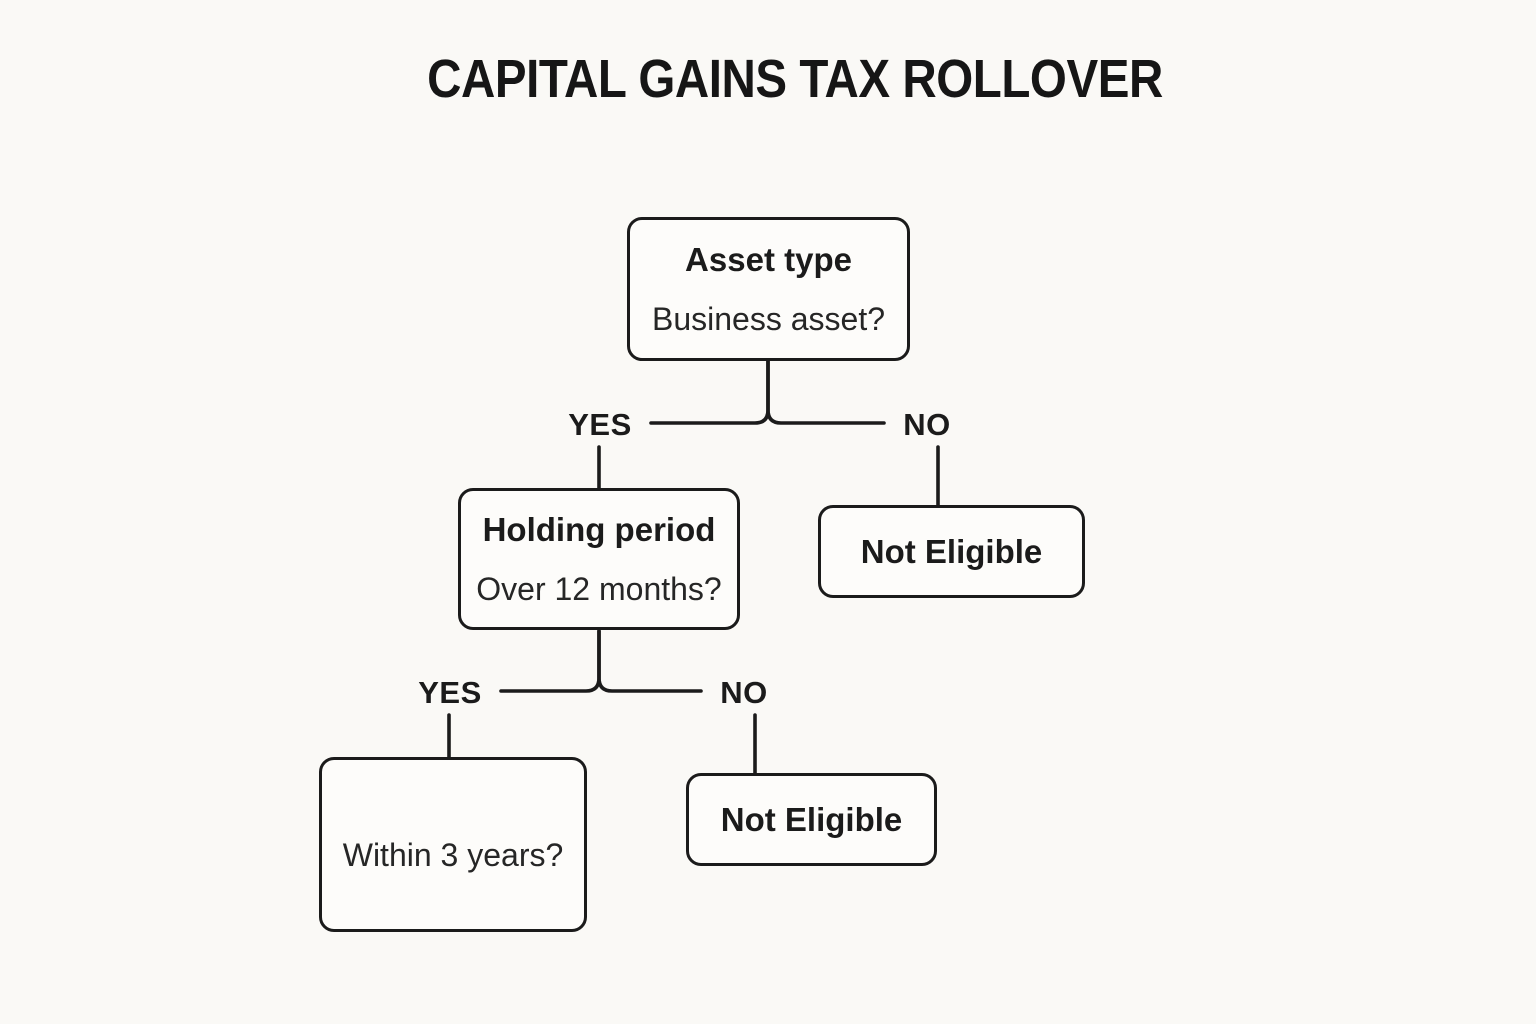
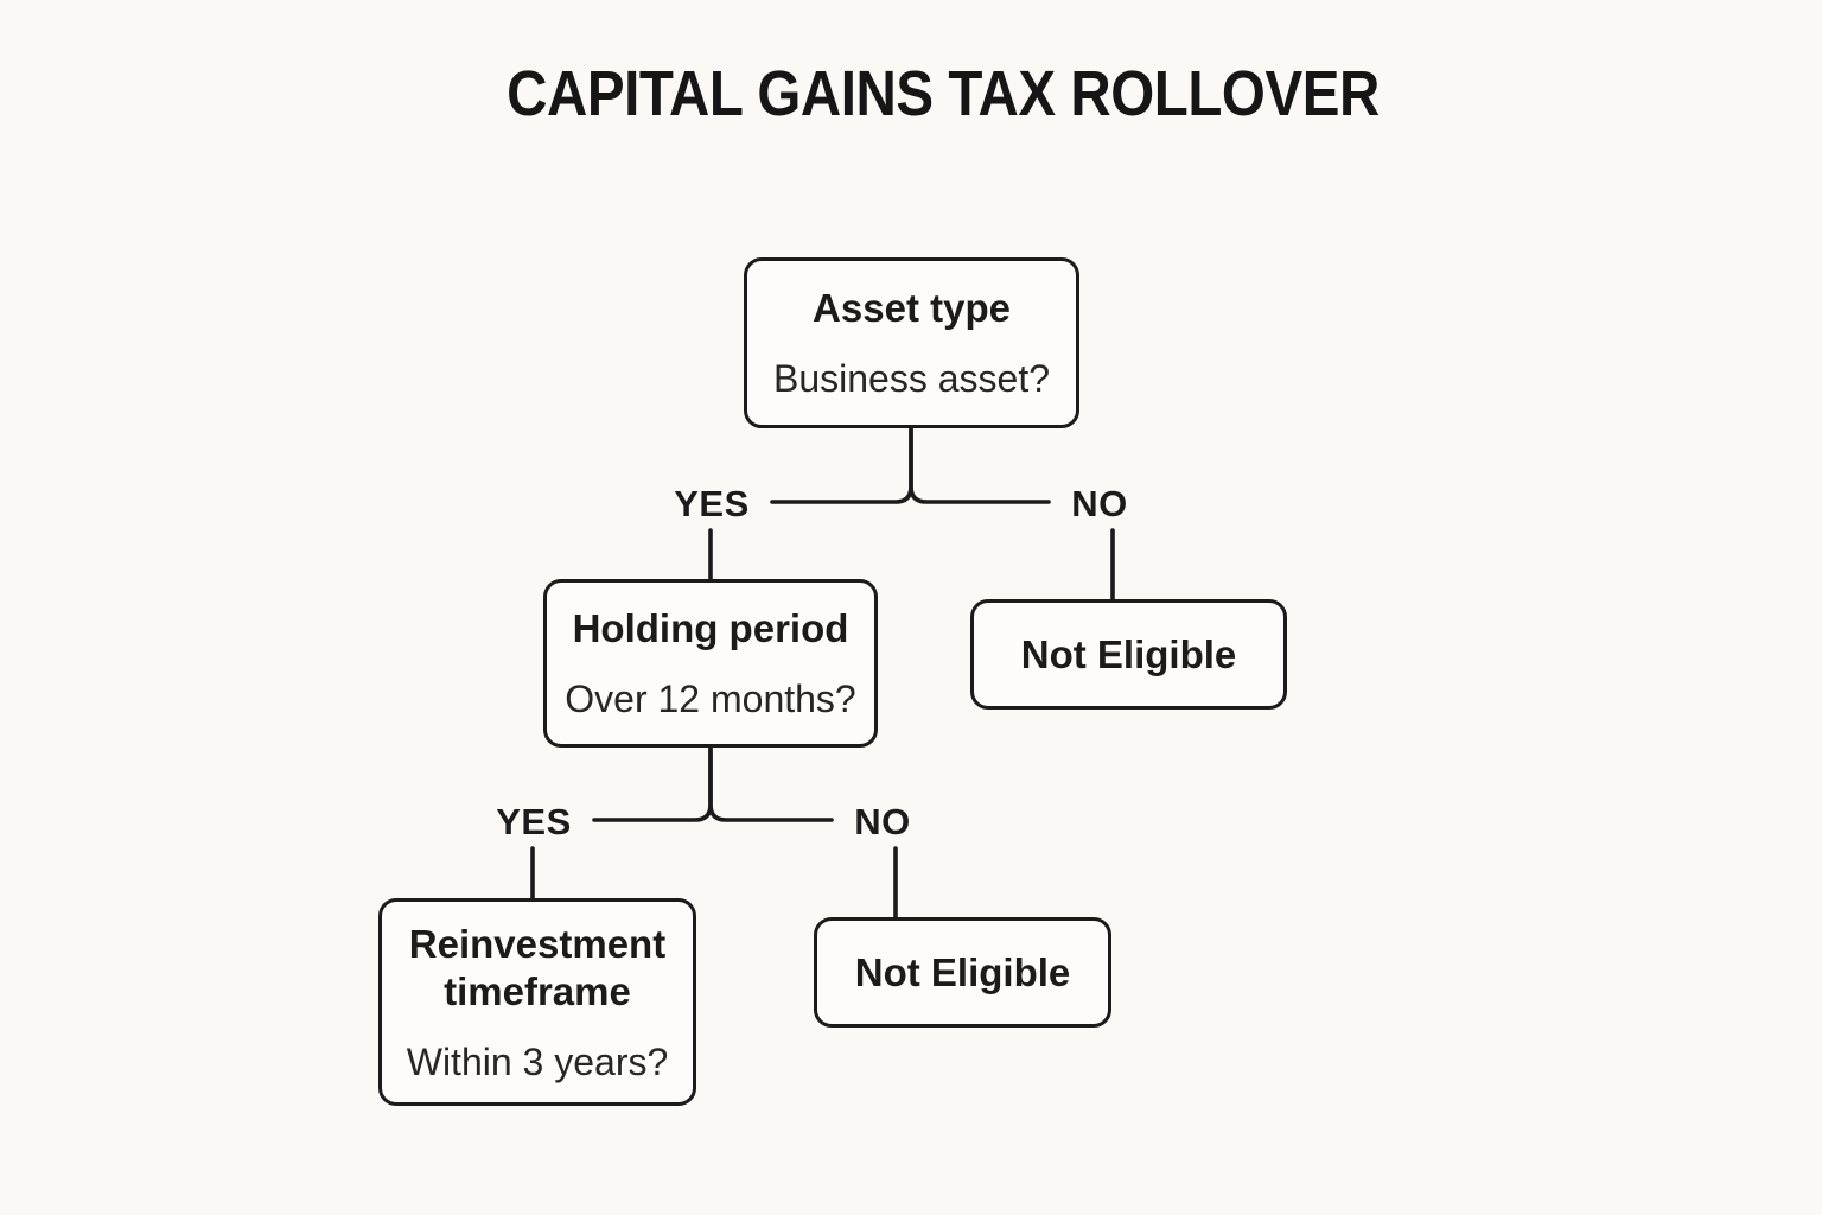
  CAPITAL GAINS TAX ROLLOVER
  Asset type
  Business asset?
  YES
  NO
  Holding period
  Over 12 months?
  Not Eligible
  YES
  NO
+ Reinvestment timeframe
  Within 3 years?
  Not Eligible
